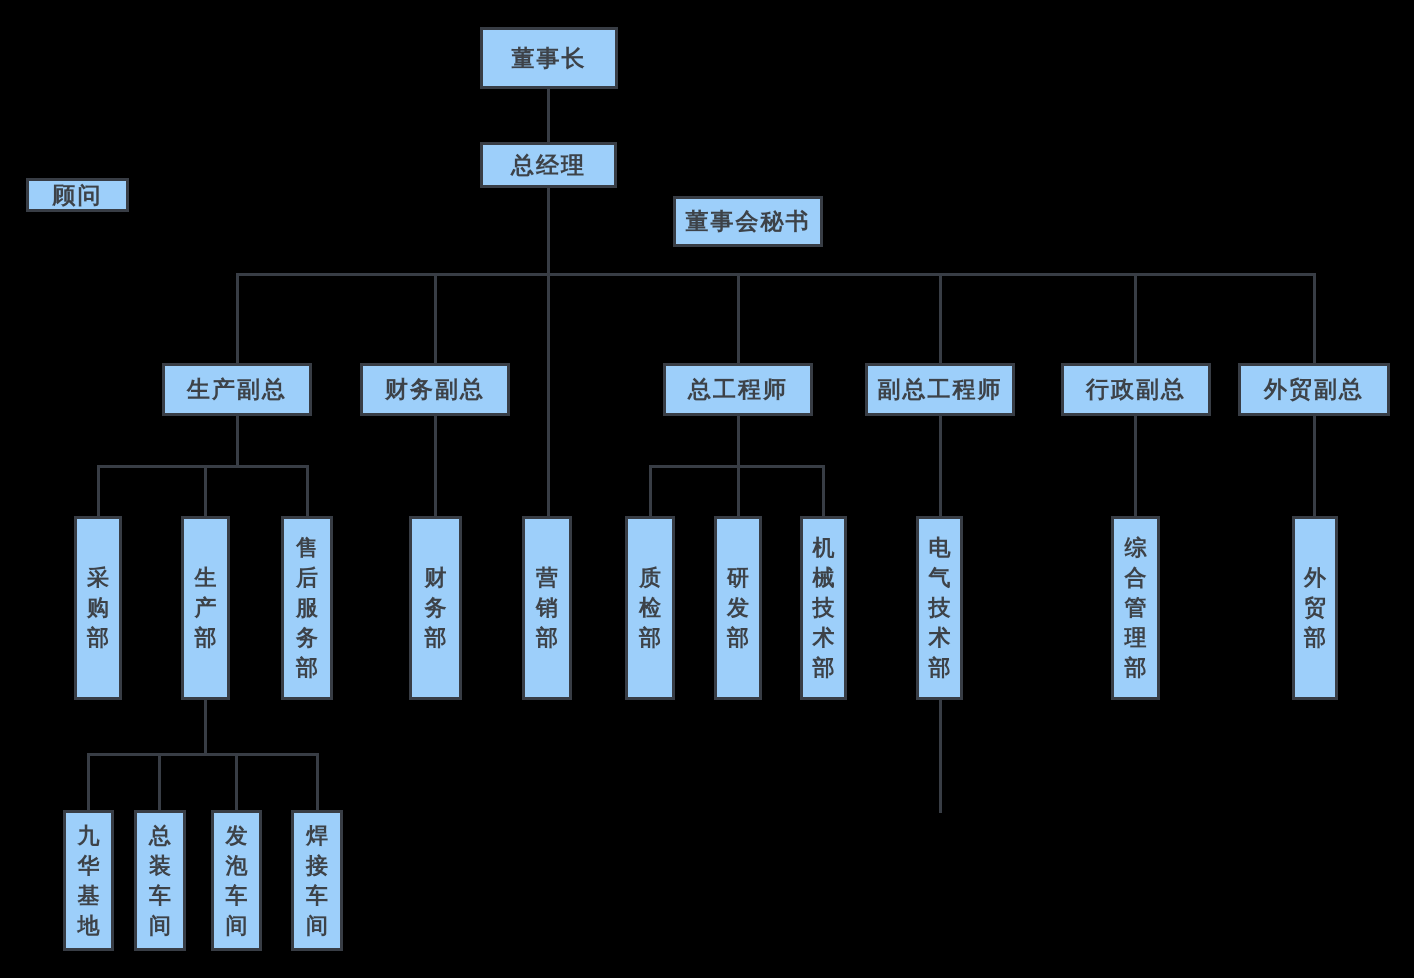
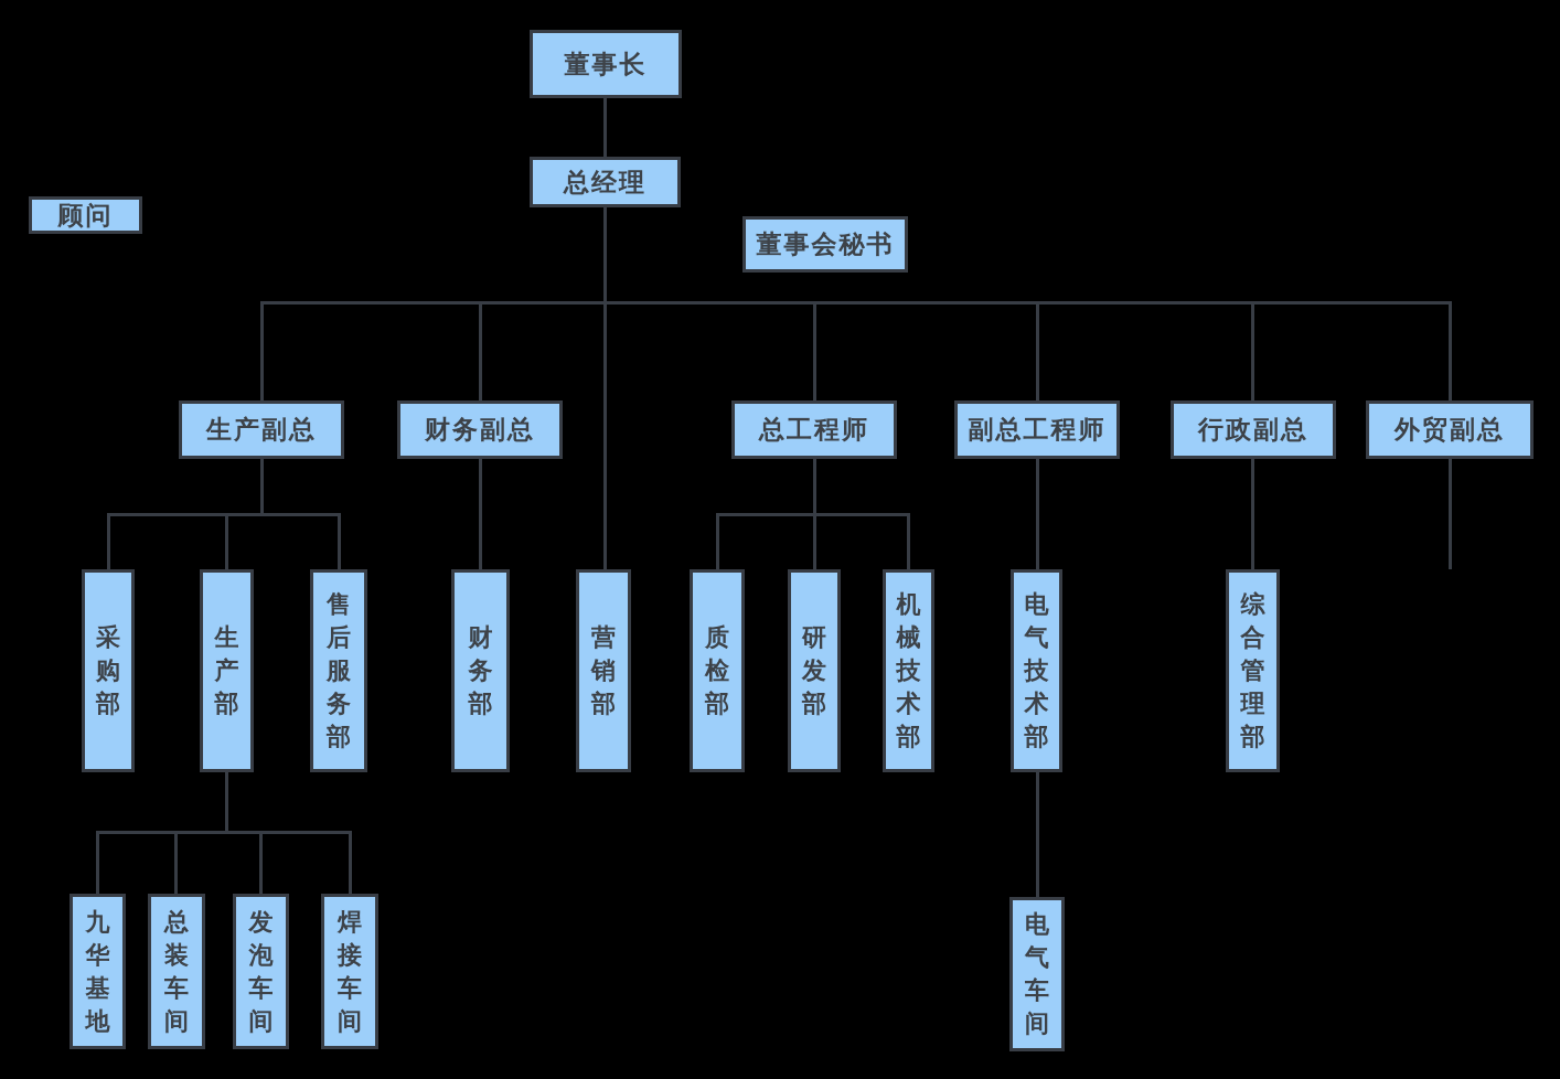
  董事长
  总经理
  顾问
  董事会秘书
  生产副总
  财务副总
  总工程师
  副总工程师
  行政副总
  外贸副总
  采购部
  生产部
  售后服务部
  财务部
  营销部
  质检部
  研发部
  机械技术部
  电气技术部
  综合管理部
- 外贸部
  九华基地
  总装车间
  发泡车间
  焊接车间
+ 电气车间
